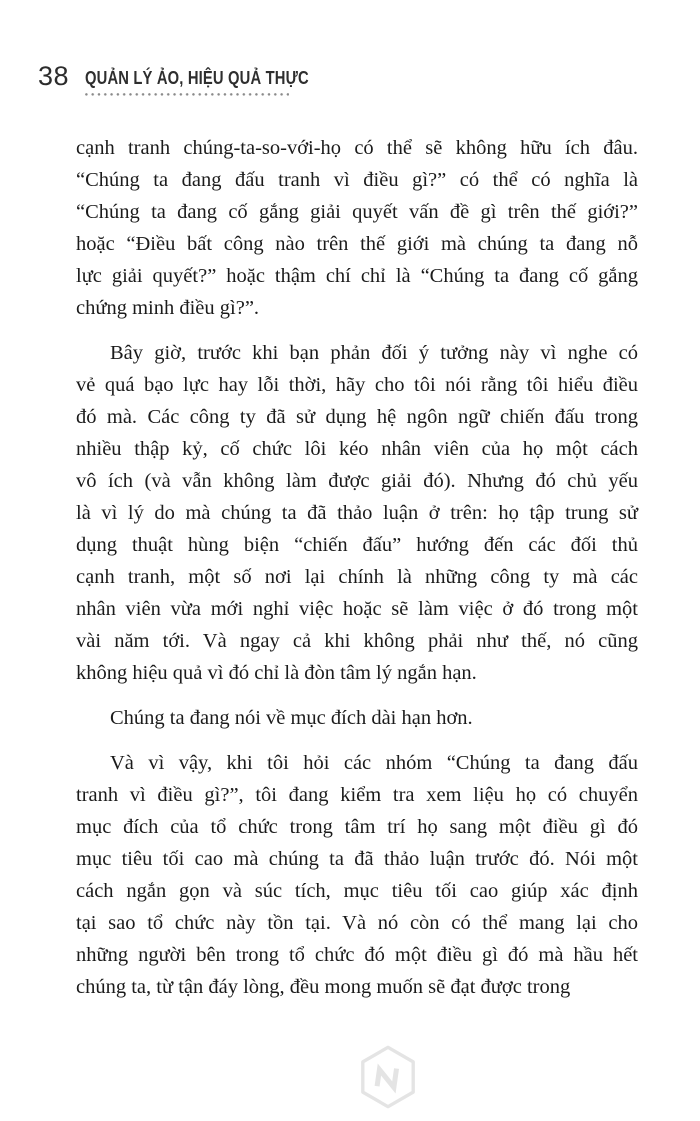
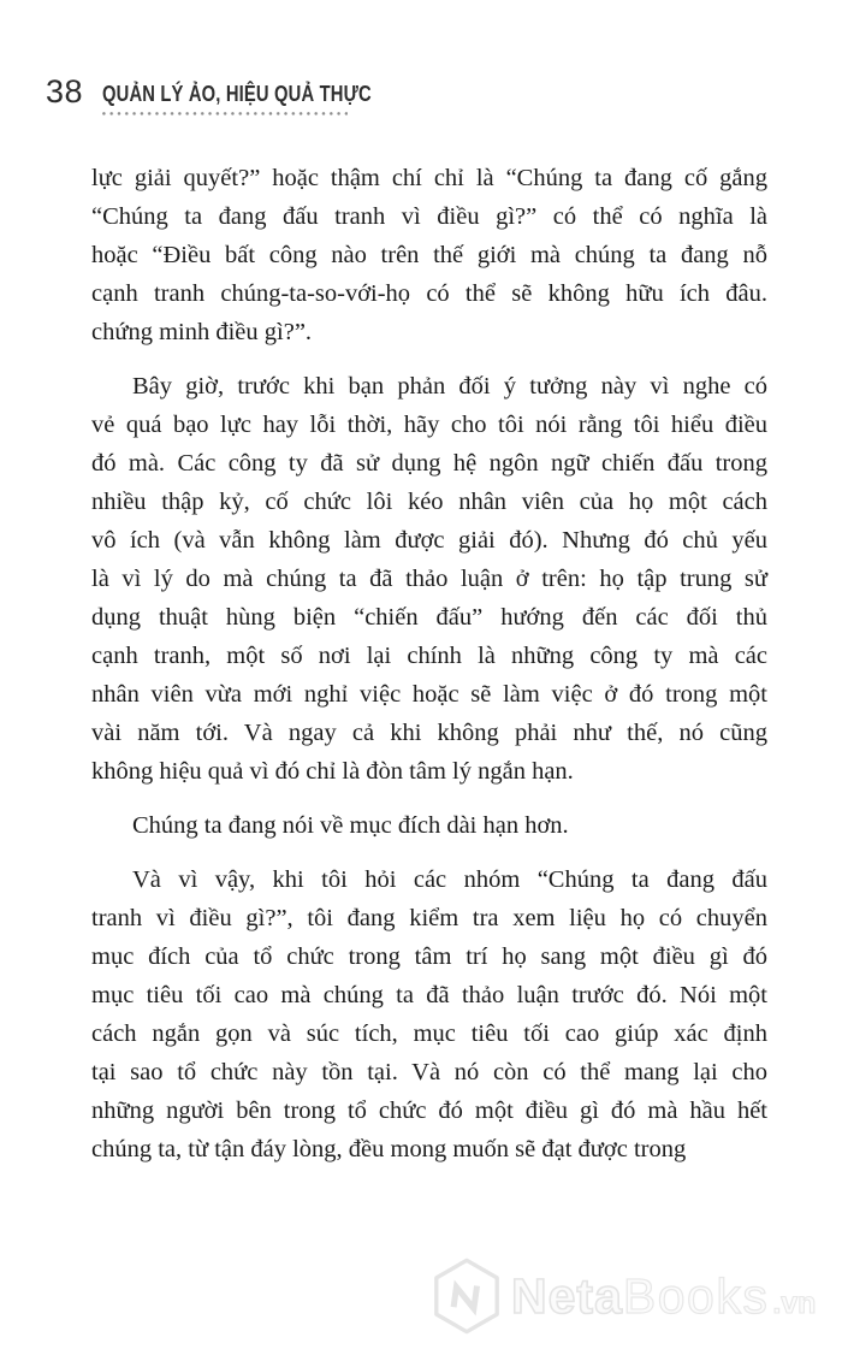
  38
  QUẢN LÝ ẢO, HIỆU QUẢ THỰC
- cạnh tranh chúng-ta-so-với-họ có thể sẽ không hữu ích đâu.
+ lực giải quyết?” hoặc thậm chí chỉ là “Chúng ta đang cố gắng
  “Chúng ta đang đấu tranh vì điều gì?” có thể có nghĩa là
- “Chúng ta đang cố gắng giải quyết vấn đề gì trên thế giới?”
  hoặc “Điều bất công nào trên thế giới mà chúng ta đang nỗ
- lực giải quyết?” hoặc thậm chí chỉ là “Chúng ta đang cố gắng
+ cạnh tranh chúng-ta-so-với-họ có thể sẽ không hữu ích đâu.
  chứng minh điều gì?”.
  Bây giờ, trước khi bạn phản đối ý tưởng này vì nghe có
  vẻ quá bạo lực hay lỗi thời, hãy cho tôi nói rằng tôi hiểu điều
  đó mà. Các công ty đã sử dụng hệ ngôn ngữ chiến đấu trong
  nhiều thập kỷ, cố chức lôi kéo nhân viên của họ một cách
  vô ích (và vẫn không làm được giải đó). Nhưng đó chủ yếu
  là vì lý do mà chúng ta đã thảo luận ở trên: họ tập trung sử
  dụng thuật hùng biện “chiến đấu” hướng đến các đối thủ
  cạnh tranh, một số nơi lại chính là những công ty mà các
  nhân viên vừa mới nghỉ việc hoặc sẽ làm việc ở đó trong một
  vài năm tới. Và ngay cả khi không phải như thế, nó cũng
  không hiệu quả vì đó chỉ là đòn tâm lý ngắn hạn.
  Chúng ta đang nói về mục đích dài hạn hơn.
  Và vì vậy, khi tôi hỏi các nhóm “Chúng ta đang đấu
  tranh vì điều gì?”, tôi đang kiểm tra xem liệu họ có chuyển
  mục đích của tổ chức trong tâm trí họ sang một điều gì đó
  mục tiêu tối cao mà chúng ta đã thảo luận trước đó. Nói một
  cách ngắn gọn và súc tích, mục tiêu tối cao giúp xác định
  tại sao tổ chức này tồn tại. Và nó còn có thể mang lại cho
  những người bên trong tổ chức đó một điều gì đó mà hầu hết
  chúng ta, từ tận đáy lòng, đều mong muốn sẽ đạt được trong
+ Neta
+ Books
+ .vn
